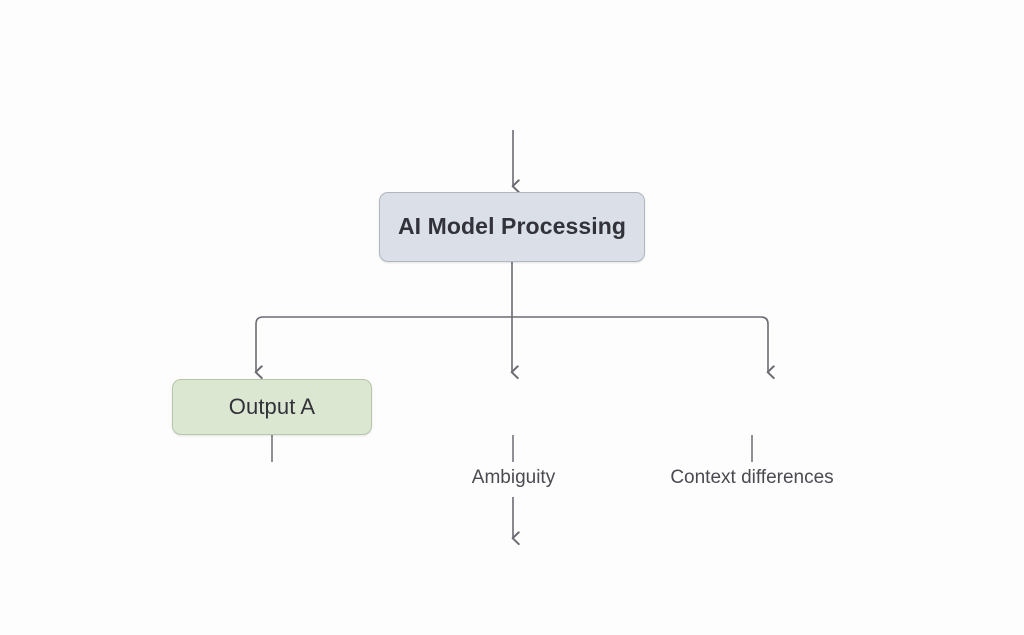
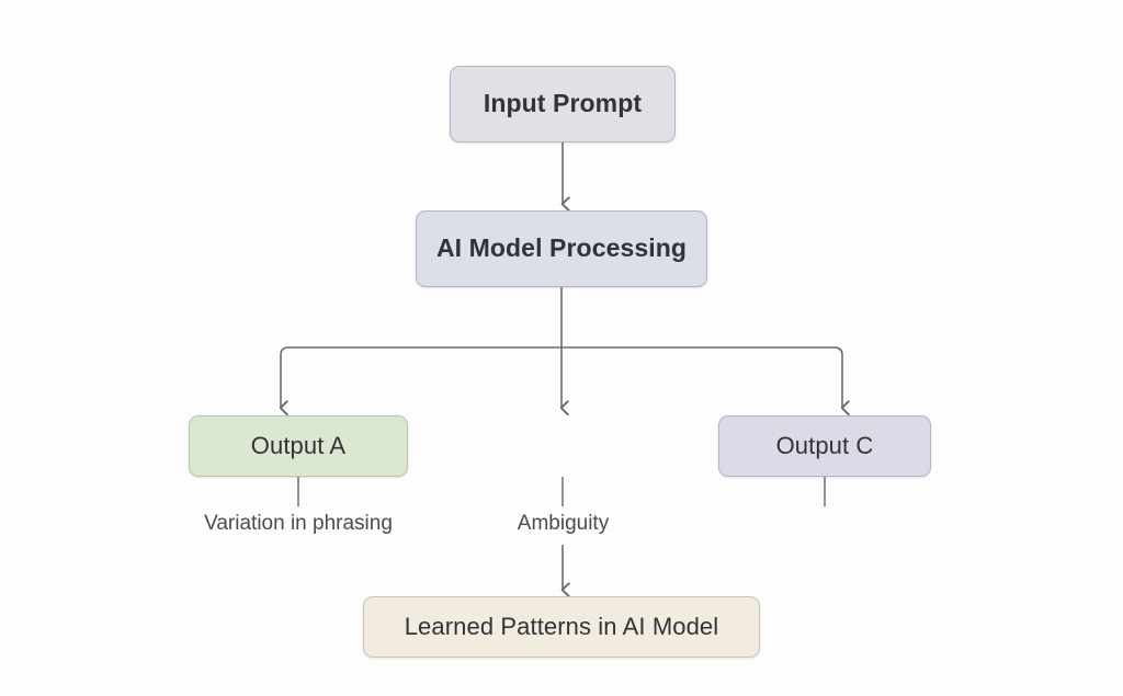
+ Input Prompt
  AI Model Processing
  Output A
+ Output C
+ Learned Patterns in AI Model
+ Variation in phrasing
  Ambiguity
- Context differences
